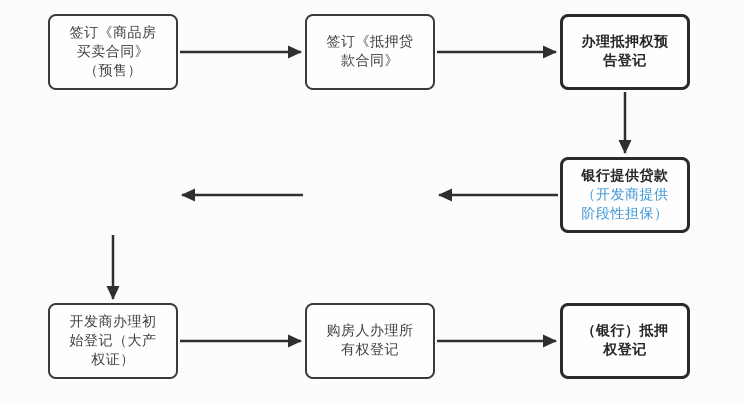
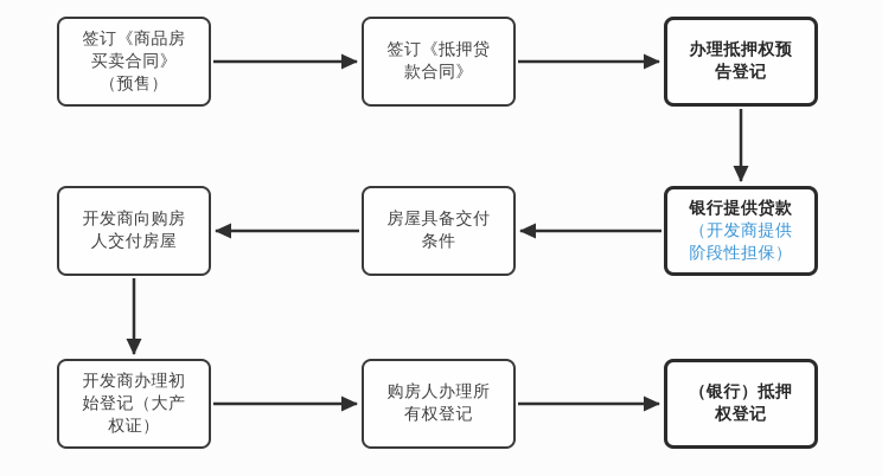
  签订《商品房
  买卖合同》
  （预售）
  签订《抵押贷
  款合同》
  办理抵押权预
  告登记
  银行提供贷款
  （开发商提供
  阶段性担保）
+ 房屋具备交付
+ 条件
+ 开发商向购房
+ 人交付房屋
  开发商办理初
  始登记（大产
  权证）
  购房人办理所
  有权登记
  （银行）抵押
  权登记
